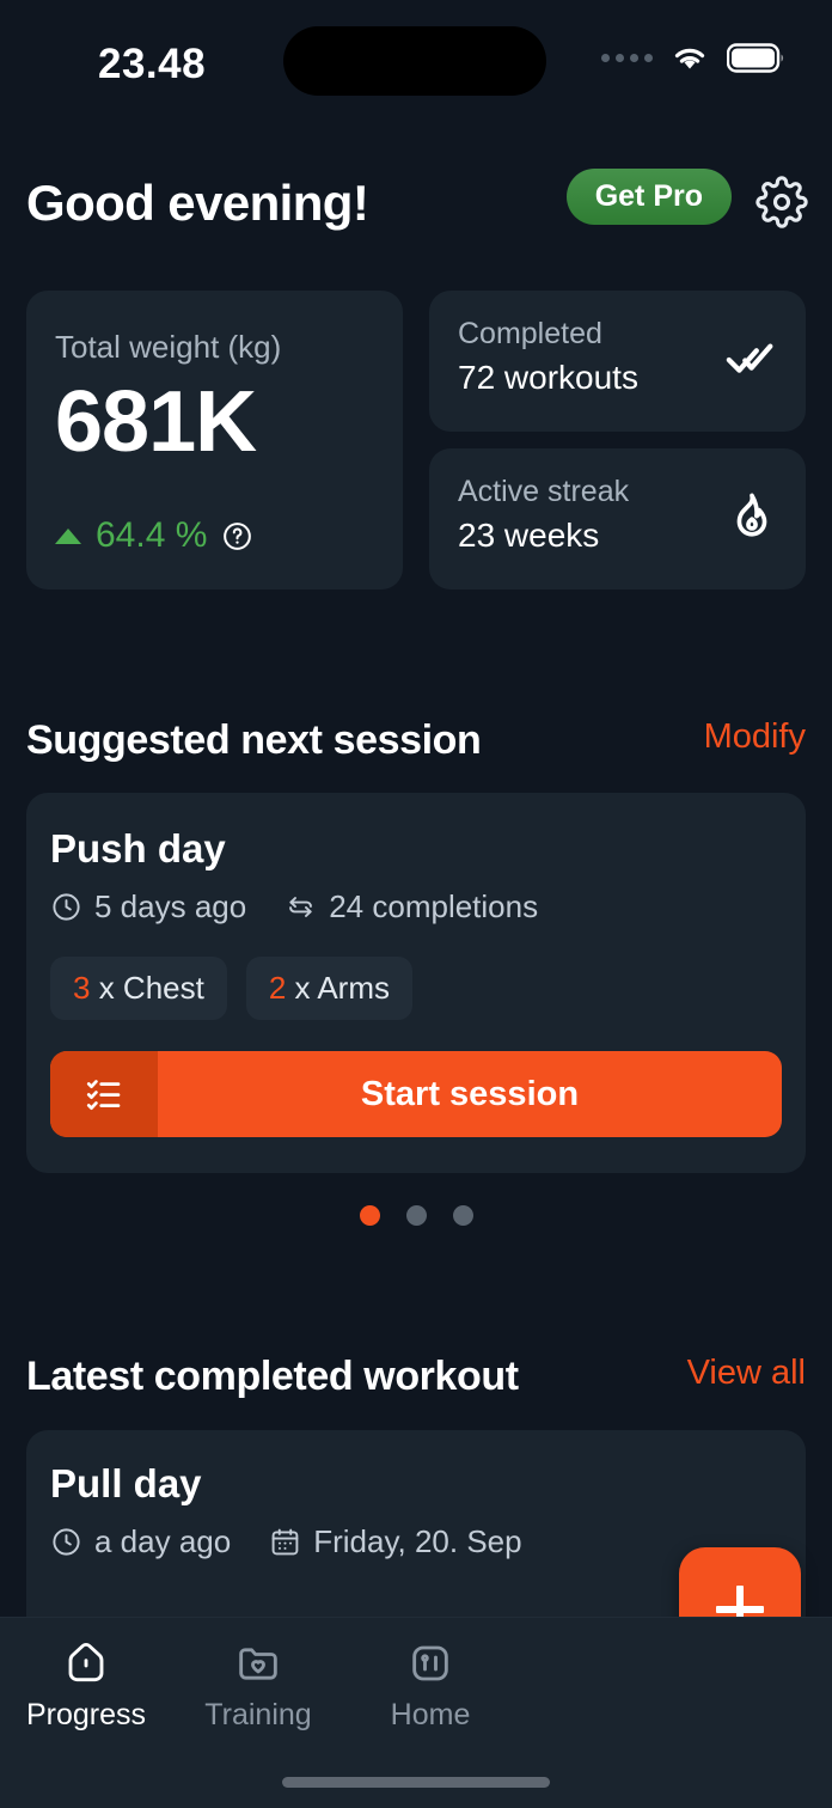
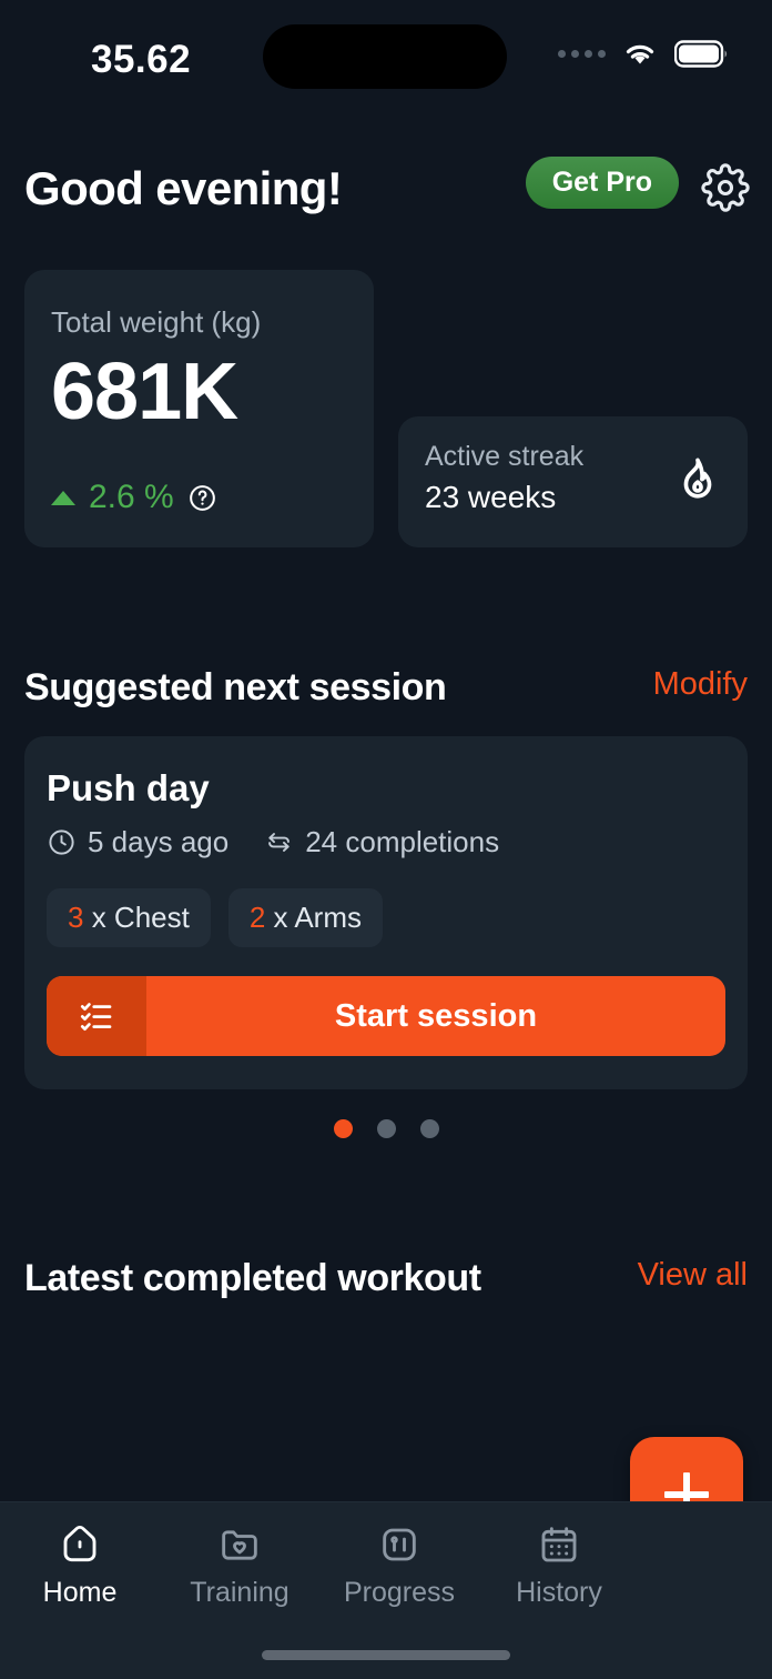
- 23.48
+ 35.62
  Good evening!
  Get Pro
  Total weight (kg)
  681K
- 64.4 %
+ 2.6 %
- Completed
- 72 workouts
  Active streak
  23 weeks
  Suggested next session
  Modify
  Push day
  5 days ago
  24 completions
  3 x Chest
  2 x Arms
  Start session
  Latest completed workout
  View all
- Pull day
- a day ago
- Friday, 20. Sep
- Progress
+ Home
  Training
- Home
+ Progress
+ History
